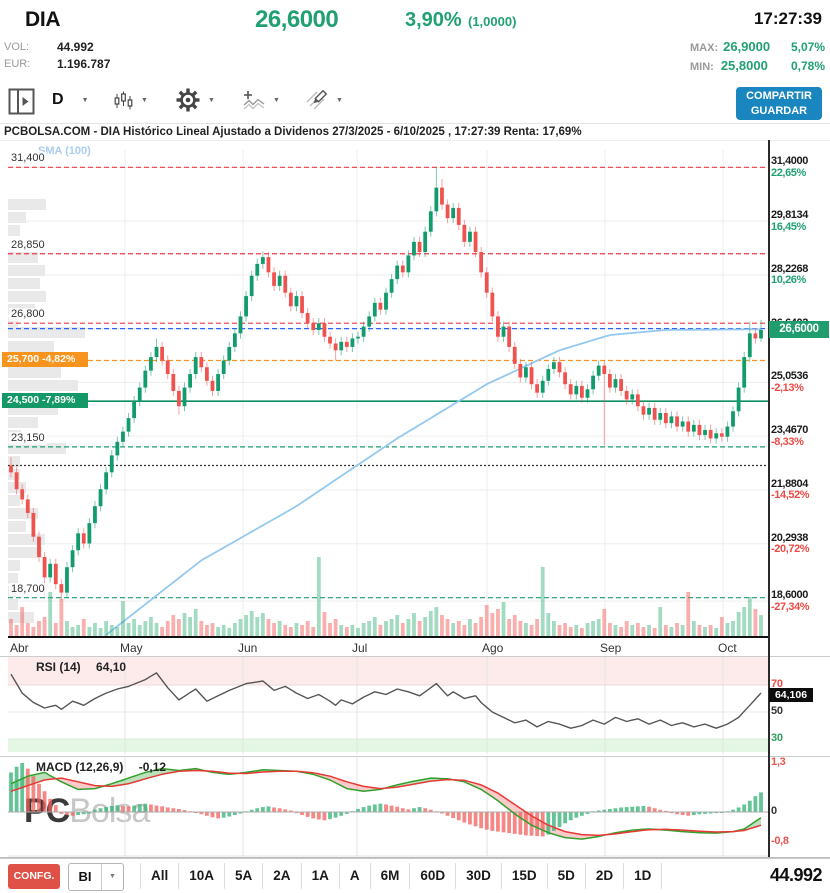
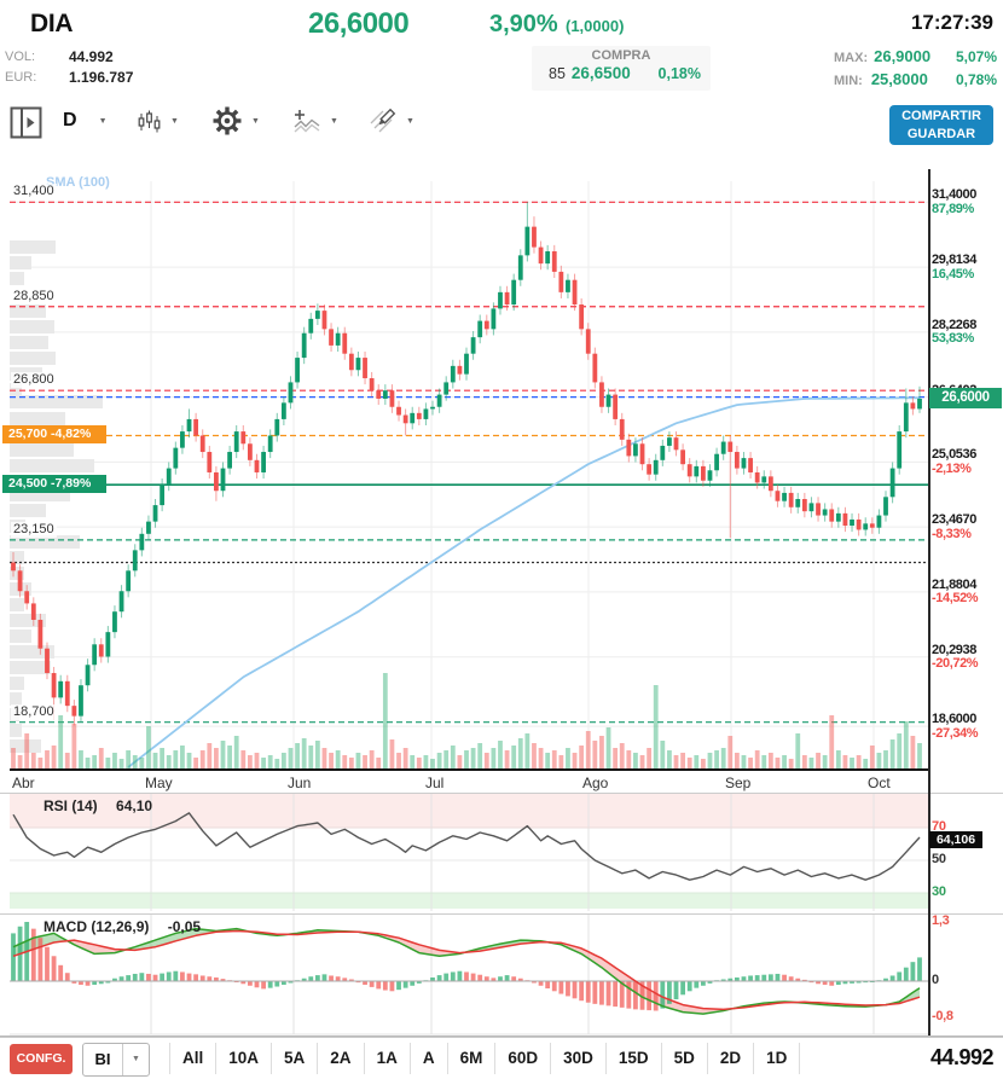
  DIA
  26,6000
  3,90%
  (1,0000)
  17:27:39
  VOL:
  44.992
  EUR:
  1.196.787
+ COMPRA
+ 85
+ 26,6500
+ 0,18%
  MAX:
  26,9000
  5,07%
  MIN:
  25,8000
  0,78%
  D
  COMPARTIR
  GUARDAR
- PCBOLSA.COM - DIA Histórico Lineal Ajustado a Dividenos 27/3/2025 - 6/10/2025 , 17:27:39 Renta: 17,69%
  SMA (100)
  31,400
  28,850
  26,800
  25,700 -4,82%
  24,500 -7,89%
  23,150
  18,700
  31,4000
- 22,65%
+ 87,89%
  29,8134
  16,45%
  28,2268
- 10,26%
+ 53,83%
  25,0536
  -2,13%
  23,4670
  -8,33%
  21,8804
  -14,52%
  20,2938
  -20,72%
  18,6000
  -27,34%
  26,6000
  Abr
  May
  Jun
  Jul
  Ago
  Sep
  Oct
  RSI (14) 64,10
  70
  50
  30
  64,106
- PCBolsa
- MACD (12,26,9) -0,12
+ MACD (12,26,9) -0,05
  1,3
  0
  -0,8
  CONFG.
  BI
  All
  10A
  5A
  2A
  1A
  A
  6M
  60D
  30D
  15D
  5D
  2D
  1D
  44.992
